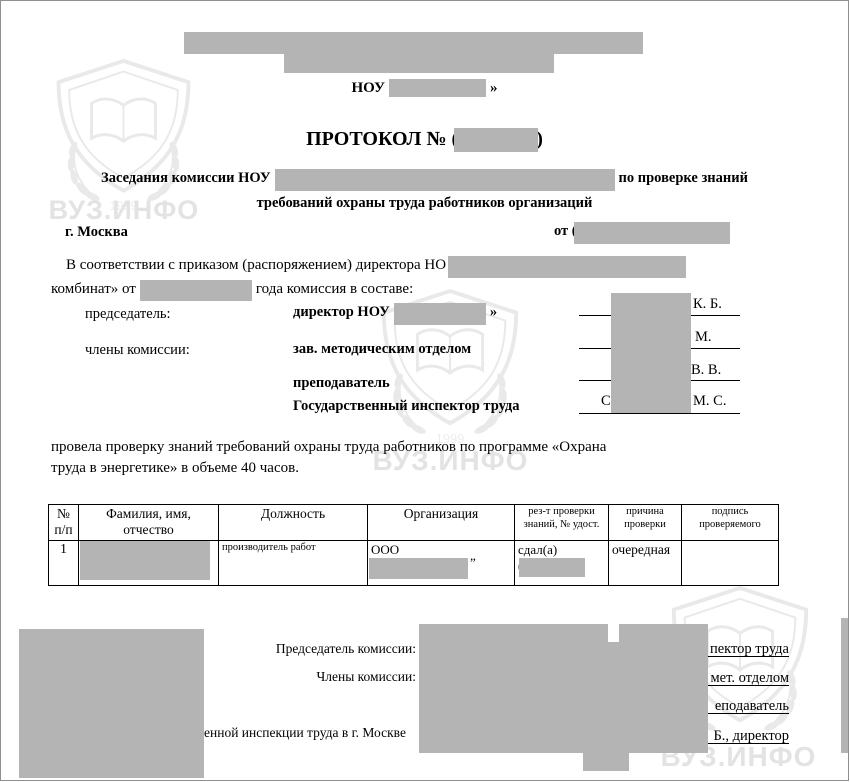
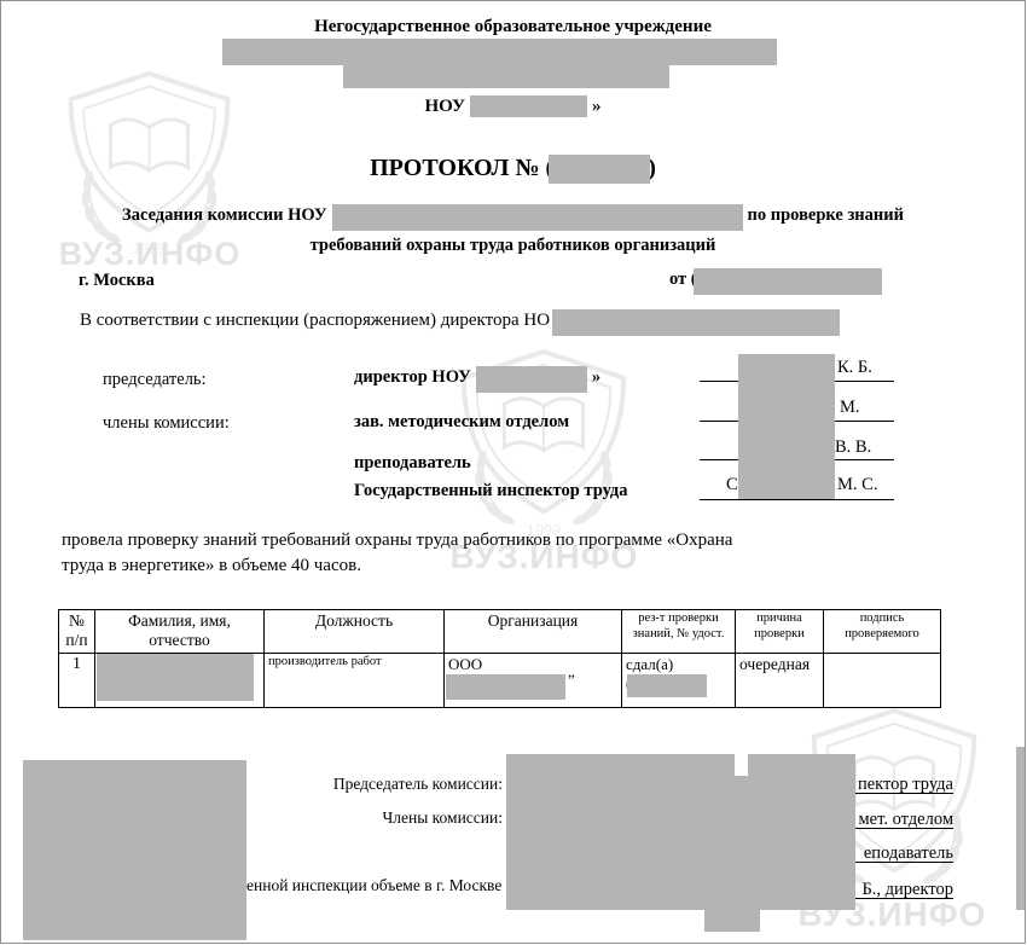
  1999
  ВУЗ.ИНФО
  1999
  ВУЗ.ИНФО
  ВУЗ.ИНФО
+ Негосударственное образовательное учреждение
  НОУ
  »
  ПРОТОКОЛ №
  )
  Заседания комиссии НОУ
  по проверке знаний
  требований охраны труда работников организаций
  г. Москва
- В соответствии с приказом (распоряжением) директора НО
+ В соответствии с инспекции (распоряжением) директора НО
- комбинат» от
- года комиссия в составе:
  председатель:
  члены комиссии:
  директор НОУ
  »
  зав. методическим отделом
  преподаватель
  Государственный инспектор труда
  К. Б.
  М.
  В. В.
  С
  М. С.
  провела проверку знаний требований охраны труда работников по программе «Охрана
  труда в энергетике» в объеме 40 часов.
  № п/п	Фамилия, имя, отчество	Должность	Организация	рез-т проверки знаний, № удост.	причина проверки	подпись проверяемого
  1		производитель работ	ООО ”	сдал(а)	очередная
  Председатель комиссии:
  Члены комиссии:
- енной инспекции труда в г. Москве
+ енной инспекции объеме в г. Москве
  пектор труда
  мет. отделом
  еподаватель
  Б., директор
